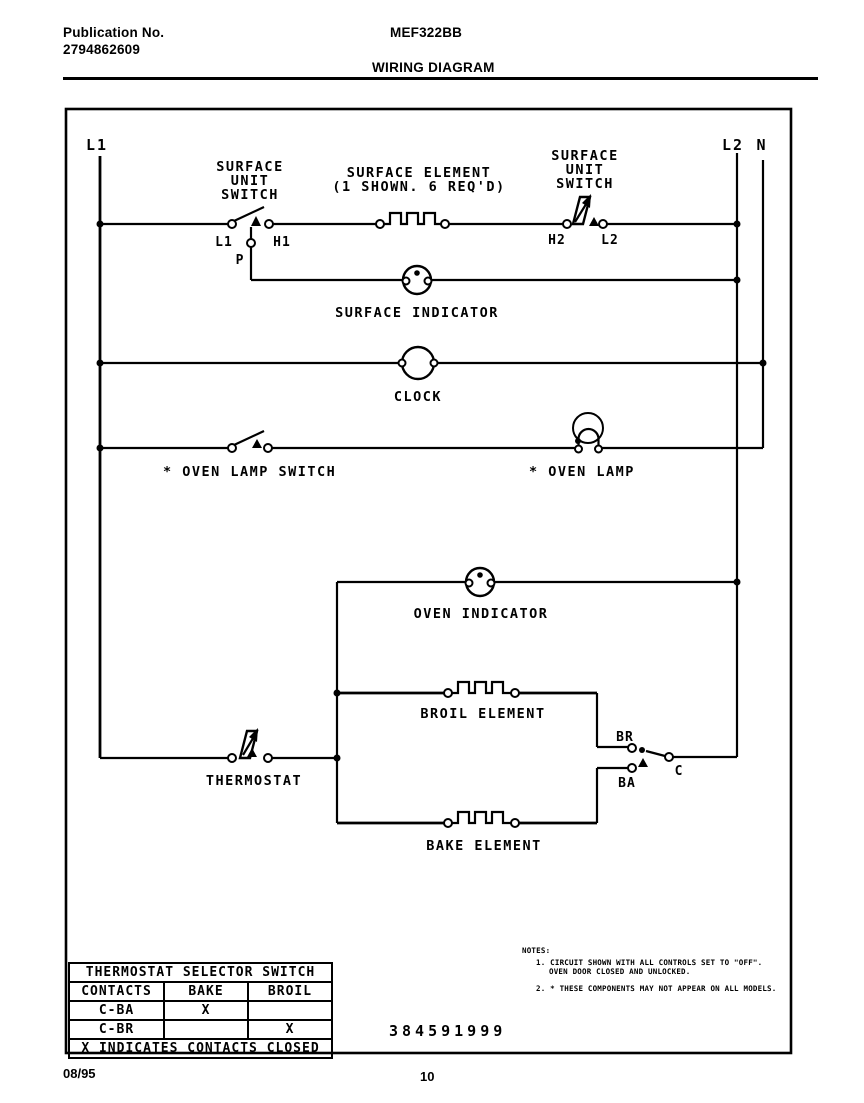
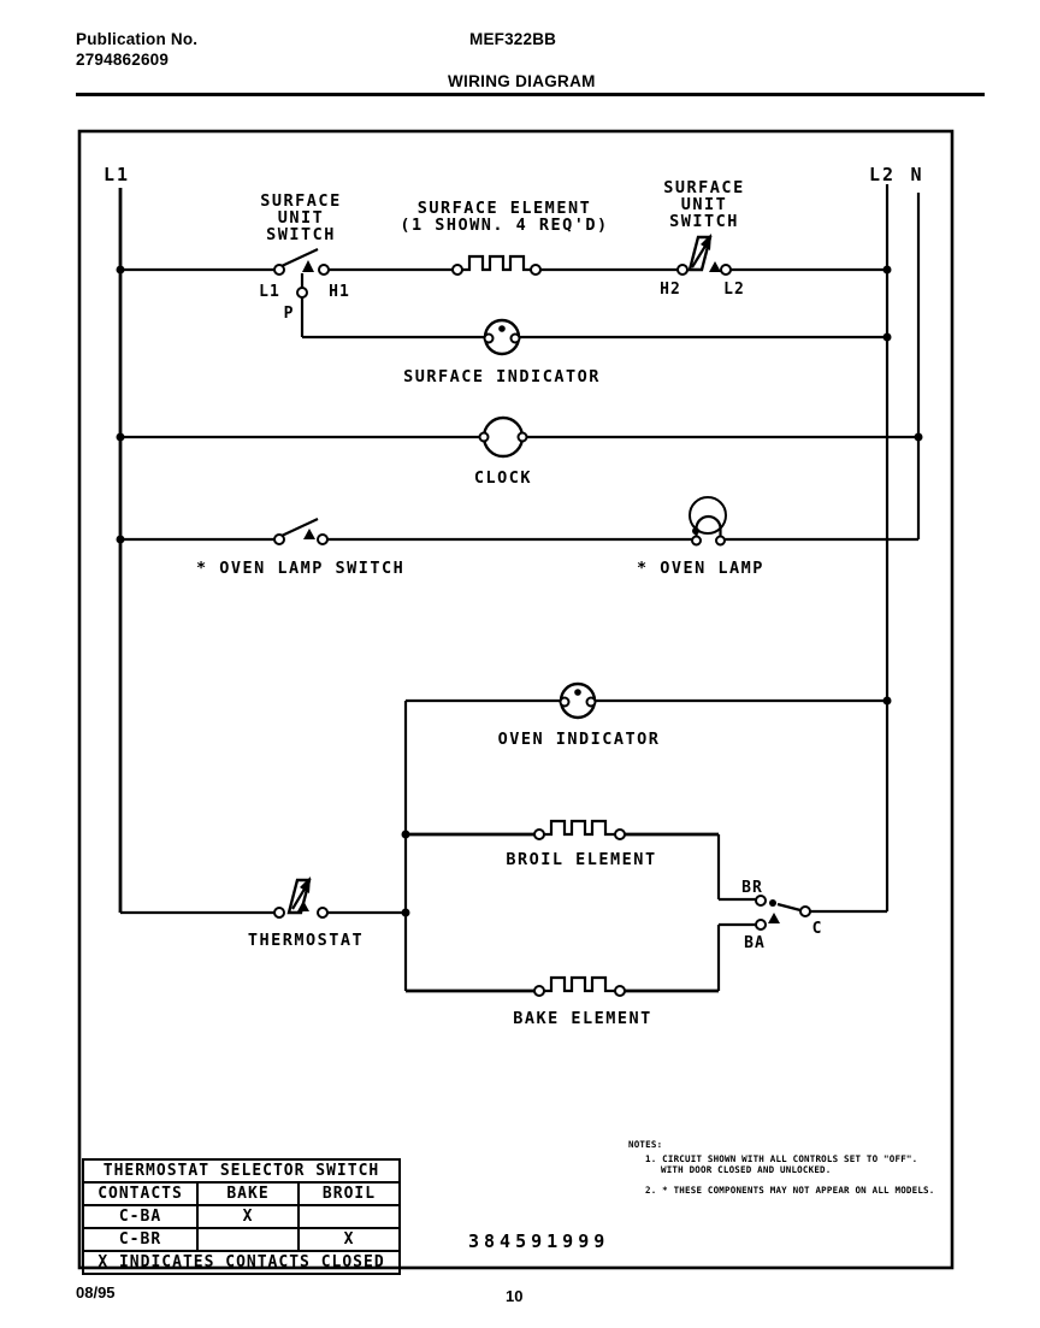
  Publication No.
  2794862609
  MEF322BB
  WIRING DIAGRAM
  L1
  L2
  N
  SURFACE
  UNIT
  SWITCH
  L1
  H1
  P
  SURFACE ELEMENT
- (1 SHOWN. 6 REQ'D)
+ (1 SHOWN. 4 REQ'D)
  SURFACE
  UNIT
  SWITCH
  H2
  L2
  SURFACE INDICATOR
  CLOCK
  * OVEN LAMP SWITCH
  * OVEN LAMP
  OVEN INDICATOR
  BROIL ELEMENT
  BAKE ELEMENT
  THERMOSTAT
  BR
  BA
  C
  384591999
  NOTES:
  1. CIRCUIT SHOWN WITH ALL CONTROLS SET TO "OFF".
- OVEN DOOR CLOSED AND UNLOCKED.
+ WITH DOOR CLOSED AND UNLOCKED.
  2. * THESE COMPONENTS MAY NOT APPEAR ON ALL MODELS.
  THERMOSTAT SELECTOR SWITCH
  CONTACTS	BAKE	BROIL
  C-BA	X
  C-BR		X
  X INDICATES CONTACTS CLOSED
  08/95
  10
